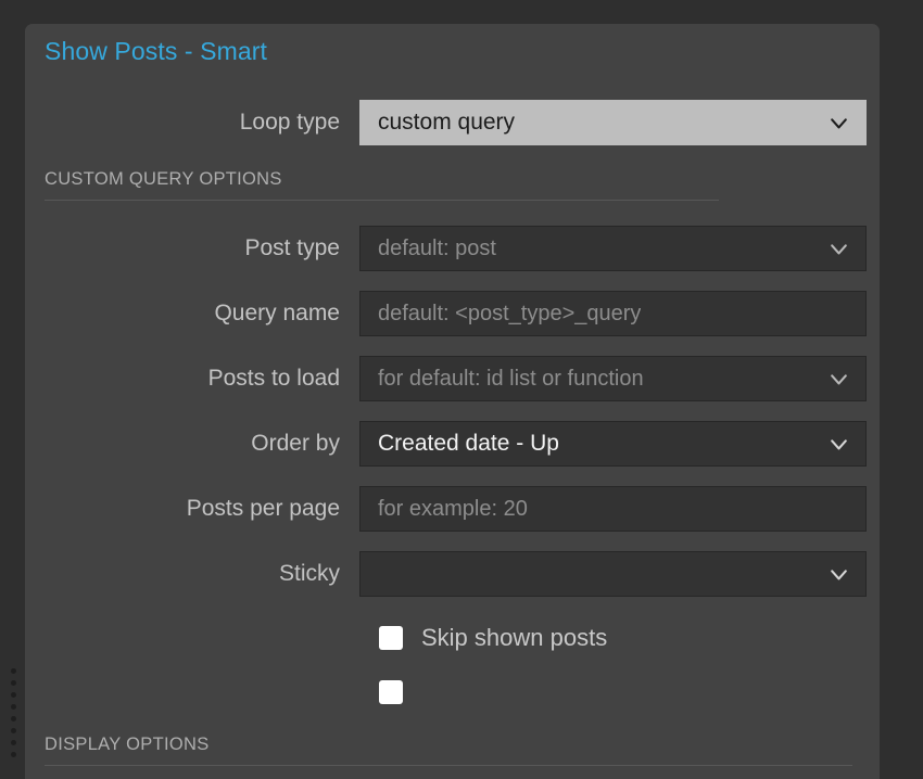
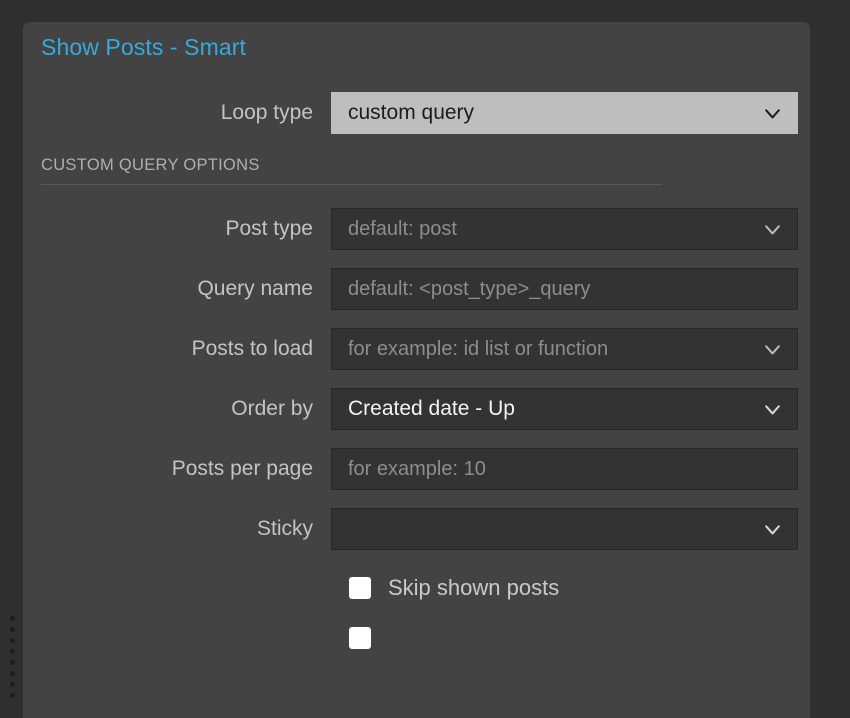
  Show Posts - Smart
  Loop type
  custom query
  CUSTOM QUERY OPTIONS
  Post type
  default: post
  Query name
  default: <post_type>_query
  Posts to load
- for default: id list or function
+ for example: id list or function
  Order by
  Created date - Up
  Posts per page
- for example: 20
+ for example: 10
  Sticky
  Skip shown posts
- DISPLAY OPTIONS
